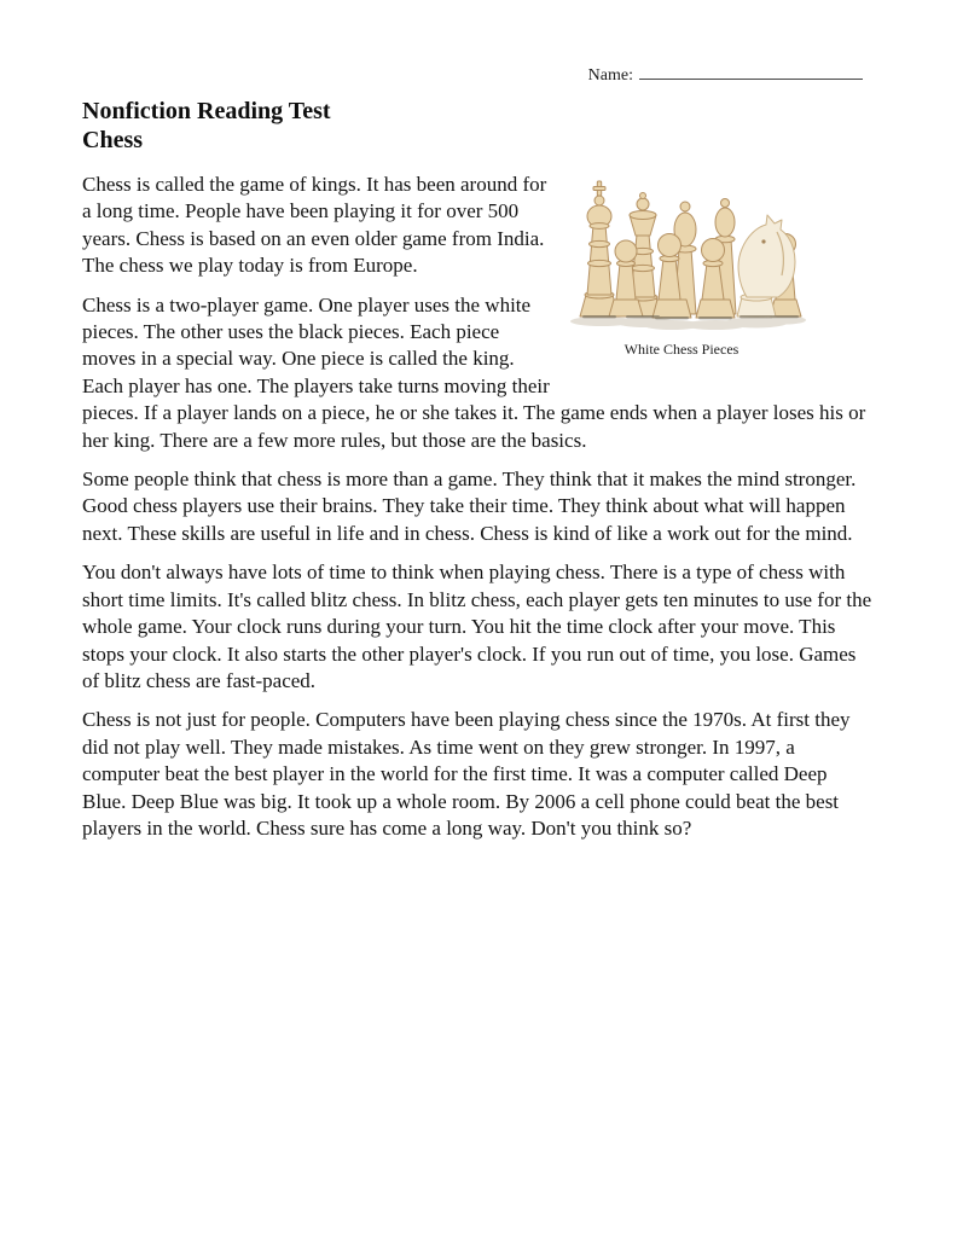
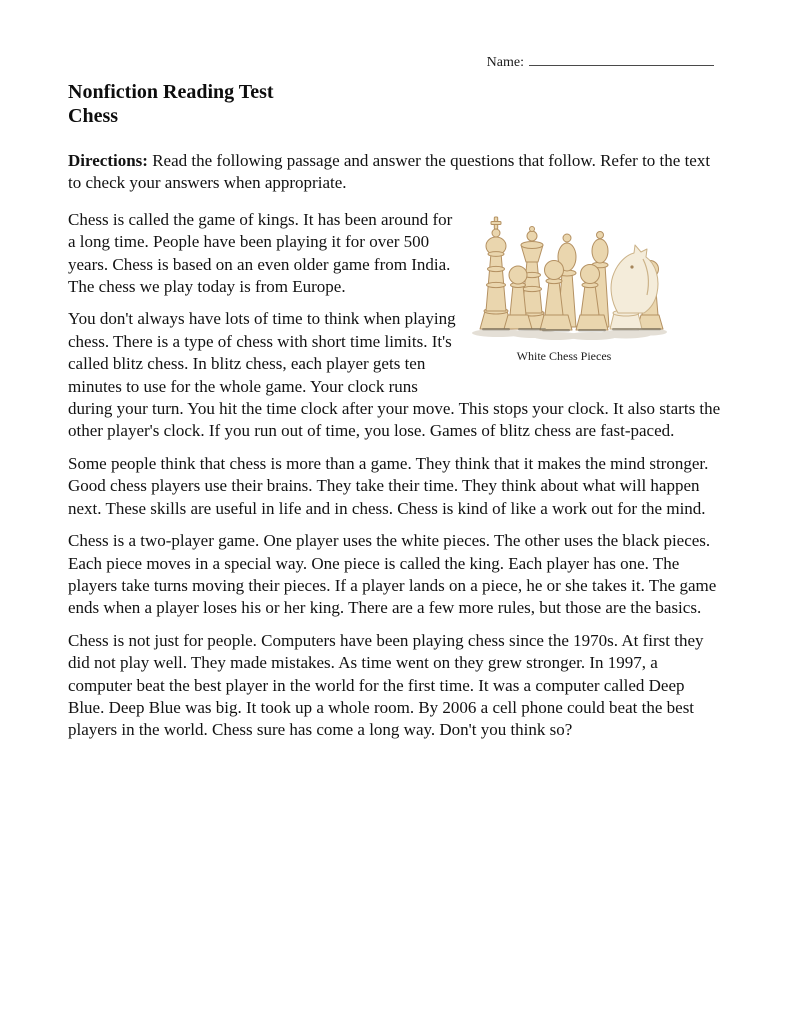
  Name:
  Nonfiction Reading Test
  Chess
+ Directions: Read the following passage and answer the questions that follow. Refer to the text to check your answers when appropriate.
  White Chess Pieces
  Chess is called the game of kings. It has been around for a long time. People have been playing it for over 500 years. Chess is based on an even older game from India. The chess we play today is from Europe.
- Chess is a two-player game. One player uses the white pieces. The other uses the black pieces. Each piece moves in a special way. One piece is called the king. Each player has one. The players take turns moving their pieces. If a player lands on a piece, he or she takes it. The game ends when a player loses his or her king. There are a few more rules, but those are the basics.
+ You don't always have lots of time to think when playing chess. There is a type of chess with short time limits. It's called blitz chess. In blitz chess, each player gets ten minutes to use for the whole game. Your clock runs during your turn. You hit the time clock after your move. This stops your clock. It also starts the other player's clock. If you run out of time, you lose. Games of blitz chess are fast-paced.
  Some people think that chess is more than a game. They think that it makes the mind stronger. Good chess players use their brains. They take their time. They think about what will happen next. These skills are useful in life and in chess. Chess is kind of like a work out for the mind.
- You don't always have lots of time to think when playing chess. There is a type of chess with short time limits. It's called blitz chess. In blitz chess, each player gets ten minutes to use for the whole game. Your clock runs during your turn. You hit the time clock after your move. This stops your clock. It also starts the other player's clock. If you run out of time, you lose. Games of blitz chess are fast-paced.
+ Chess is a two-player game. One player uses the white pieces. The other uses the black pieces. Each piece moves in a special way. One piece is called the king. Each player has one. The players take turns moving their pieces. If a player lands on a piece, he or she takes it. The game ends when a player loses his or her king. There are a few more rules, but those are the basics.
  Chess is not just for people. Computers have been playing chess since the 1970s. At first they did not play well. They made mistakes. As time went on they grew stronger. In 1997, a computer beat the best player in the world for the first time. It was a computer called Deep Blue. Deep Blue was big. It took up a whole room. By 2006 a cell phone could beat the best players in the world. Chess sure has come a long way. Don't you think so?
